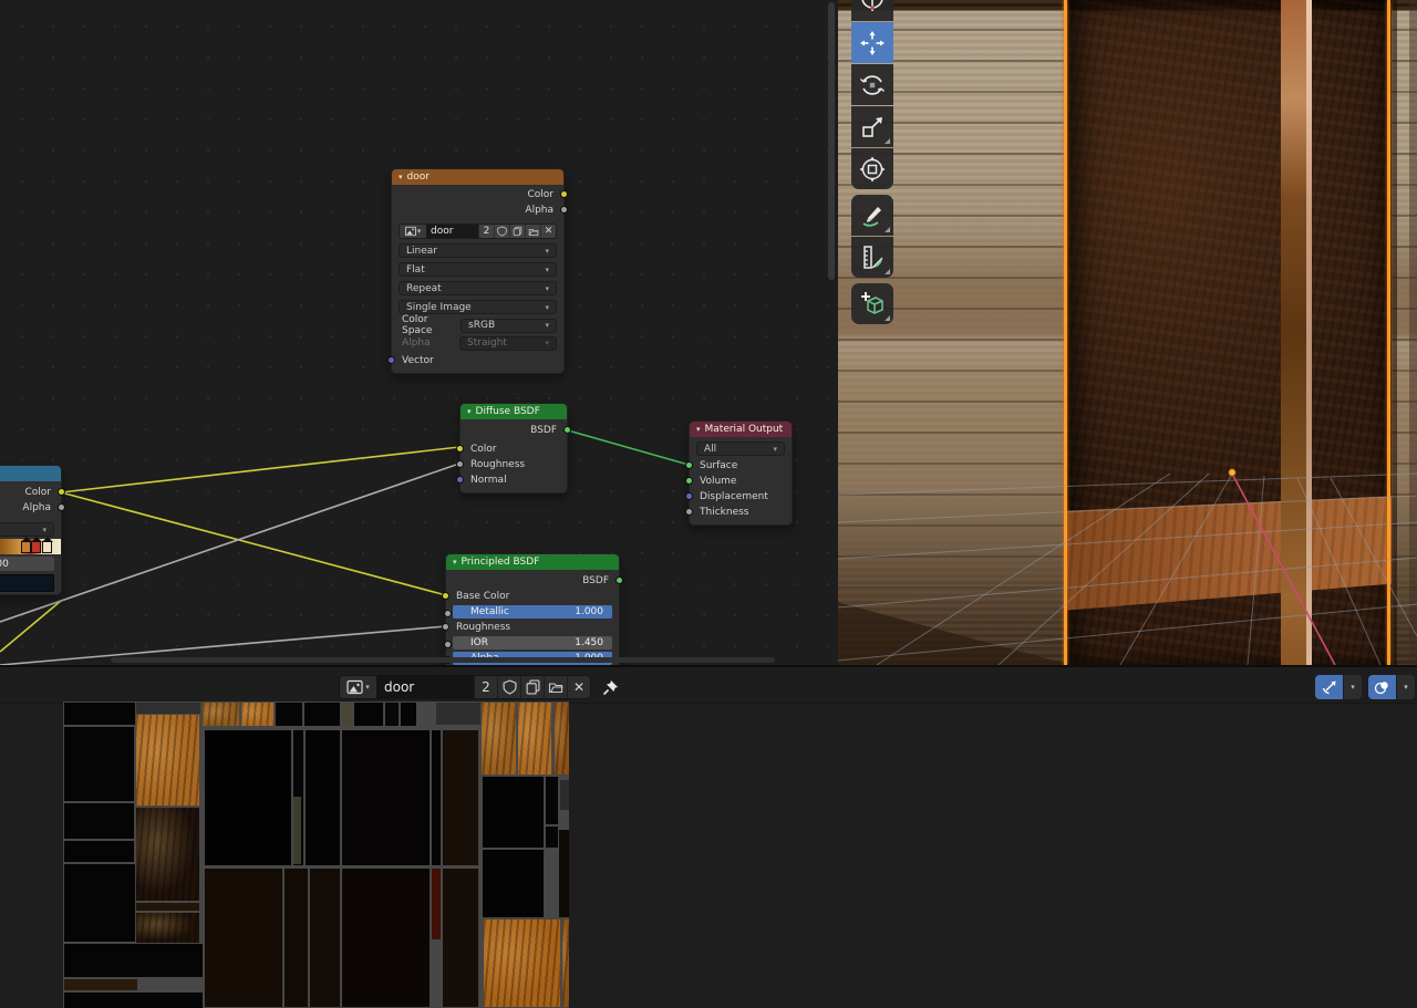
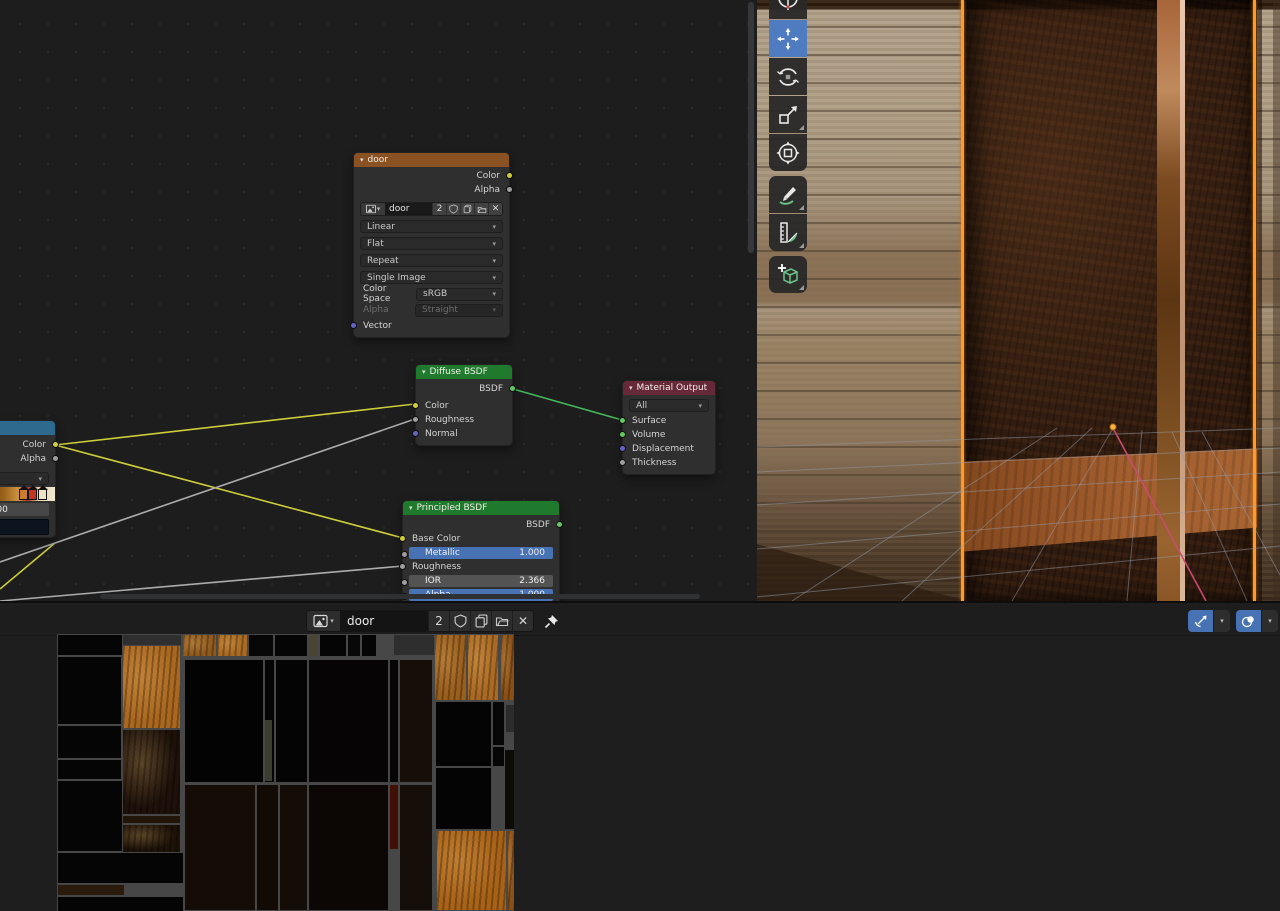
  Color
  Alpha
  ▾
  ▾
  door
  Color
  Alpha
  ▾
  door
  2
  ✕
  Linear
  ▾
  Flat
  ▾
  Repeat
  ▾
  Single Image
  ▾
  Color Space
  sRGB
  ▾
  Alpha
  Straight
  ▾
  Vector
  ▾
  Diffuse BSDF
  BSDF
  Color
  Roughness
  Normal
  ▾
  Material Output
  All
  ▾
  Surface
  Volume
  Displacement
  Thickness
  ▾
  Principled BSDF
  BSDF
  Base Color
  Metallic
  1.000
  Roughness
  IOR
- 1.450
+ 2.366
  ▾
  door
  2
  ✕
  ▾
  ▾
